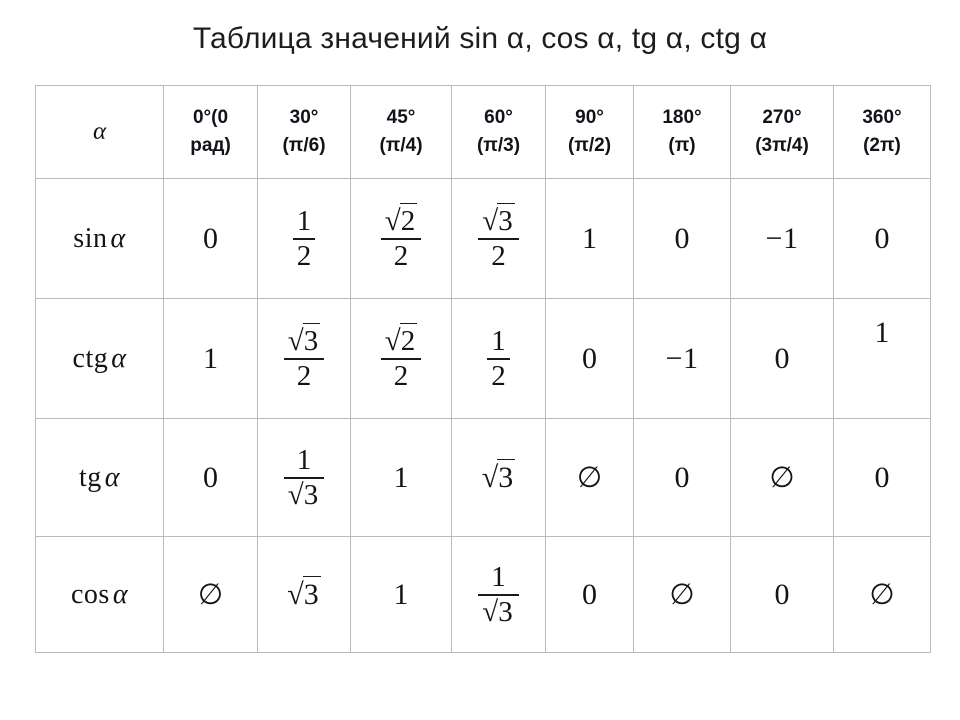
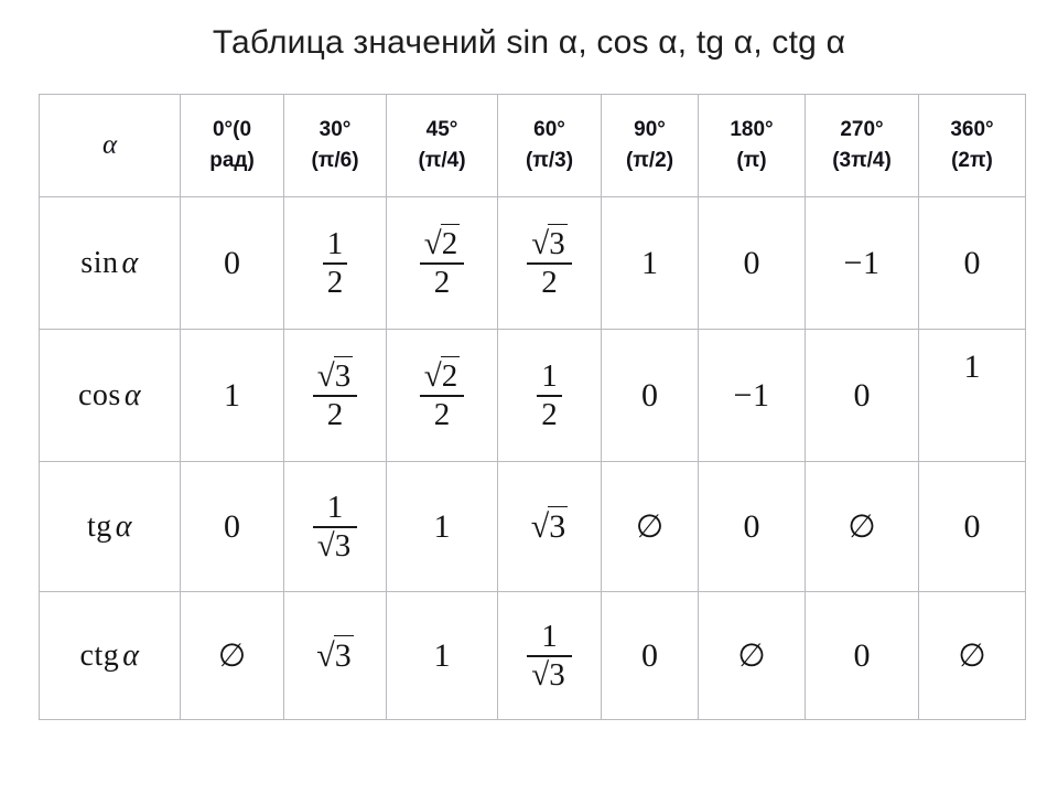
  Таблица значений sin α, cos α, tg α, ctg α
  α	0°(0 рад)	30° (π/6)	45° (π/4)	60° (π/3)	90° (π/2)	180° (π)	270° (3π/4)	360° (2π)
  sinα	0	1 2	√2 2	√3 2	1	0	−1	0
- ctgα	1	√3 2	√2 2	1 2	0	−1	0	1
+ cosα	1	√3 2	√2 2	1 2	0	−1	0	1
  tgα	0	1 √3	1	√3	∅	0	∅	0
- cosα	∅	√3	1	1 √3	0	∅	0	∅
+ ctgα	∅	√3	1	1 √3	0	∅	0	∅
